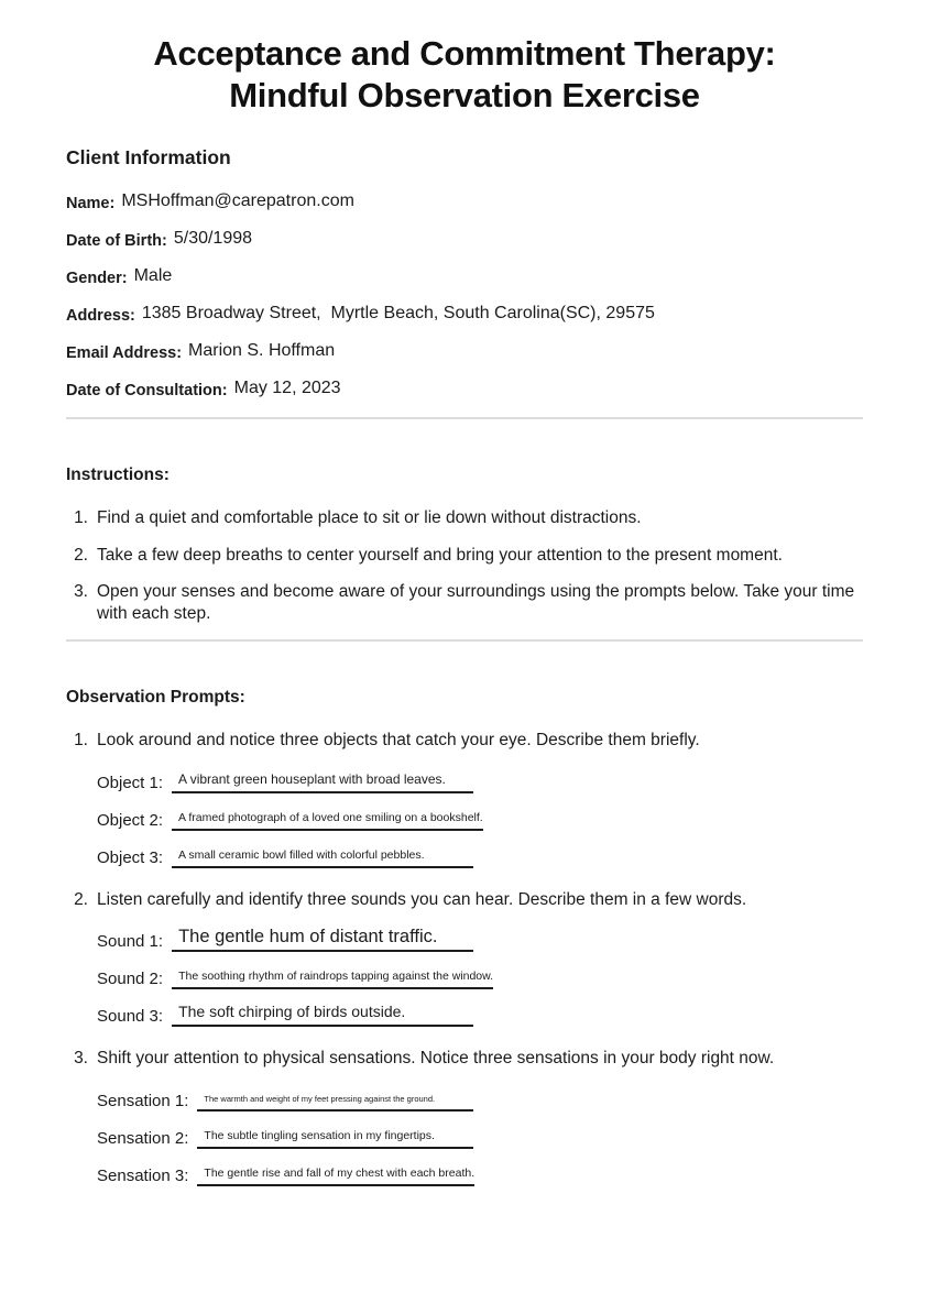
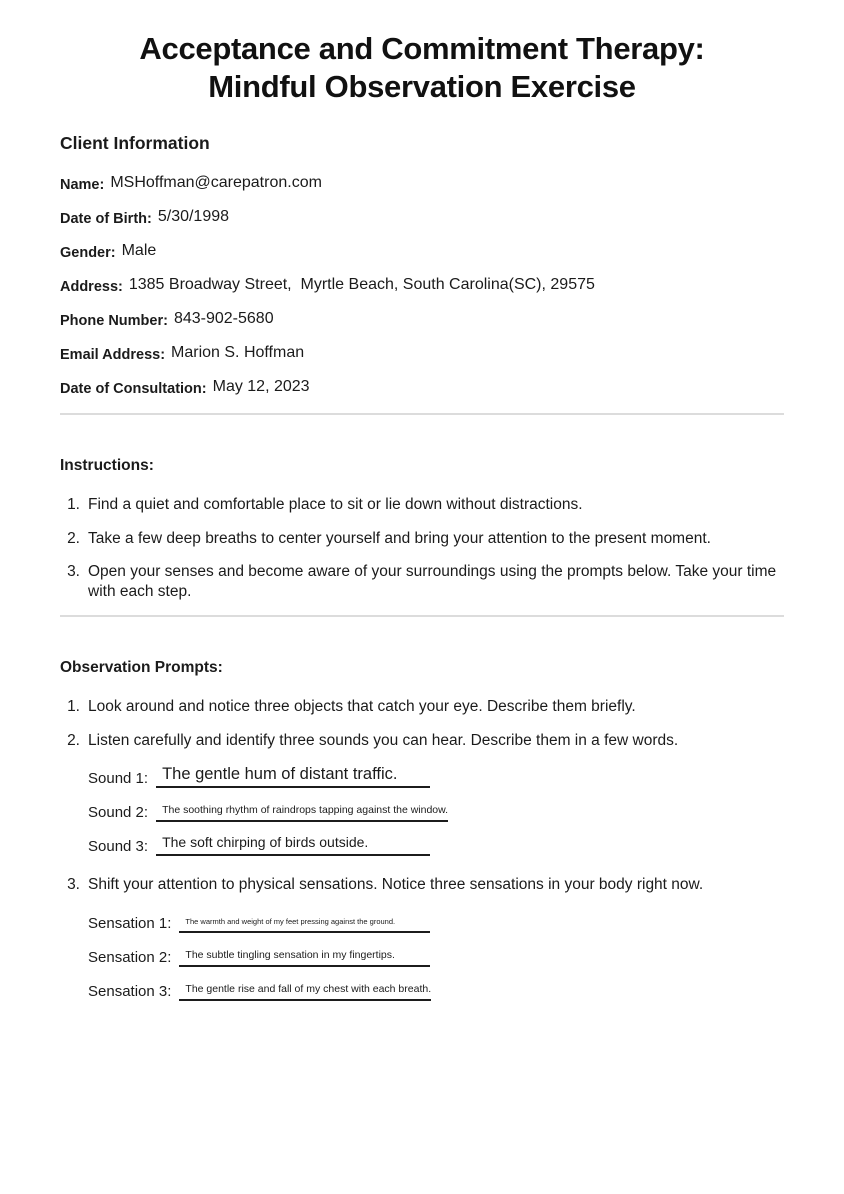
  Acceptance and Commitment Therapy:
  Mindful Observation Exercise
  Client Information
  Name: MSHoffman@carepatron.com
  Date of Birth: 5/30/1998
  Gender: Male
  Address: 1385 Broadway Street, Myrtle Beach, South Carolina(SC), 29575
+ Phone Number: 843-902-5680
  Email Address: Marion S. Hoffman
  Date of Consultation: May 12, 2023
  Instructions:
  1.
  Find a quiet and comfortable place to sit or lie down without distractions.
  2.
  Take a few deep breaths to center yourself and bring your attention to the present moment.
  3.
  Open your senses and become aware of your surroundings using the prompts below. Take your time with each step.
  Observation Prompts:
  1.
  Look around and notice three objects that catch your eye. Describe them briefly.
- Object 1:
- A vibrant green houseplant with broad leaves.
- Object 2:
- A framed photograph of a loved one smiling on a bookshelf.
- Object 3:
- A small ceramic bowl filled with colorful pebbles.
  2.
  Listen carefully and identify three sounds you can hear. Describe them in a few words.
  Sound 1:
  The gentle hum of distant traffic.
  Sound 2:
  The soothing rhythm of raindrops tapping against the window.
  Sound 3:
  The soft chirping of birds outside.
  3.
  Shift your attention to physical sensations. Notice three sensations in your body right now.
  Sensation 1:
  The warmth and weight of my feet pressing against the ground.
  Sensation 2:
  The subtle tingling sensation in my fingertips.
  Sensation 3:
  The gentle rise and fall of my chest with each breath.
